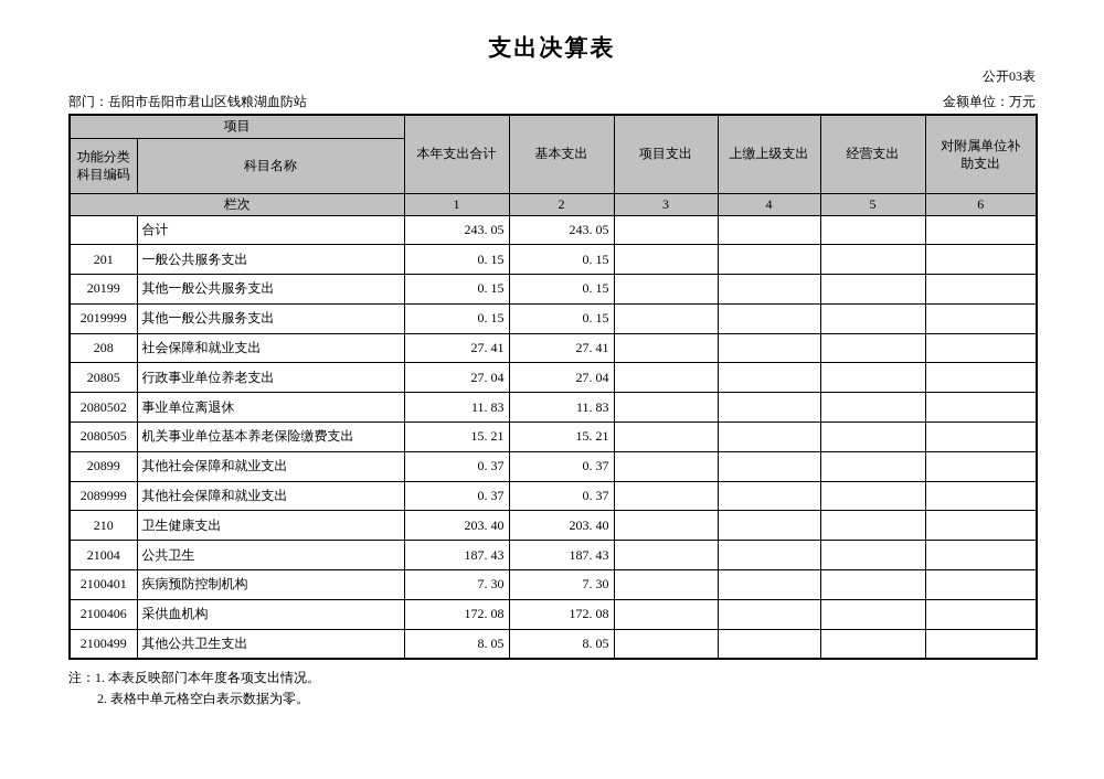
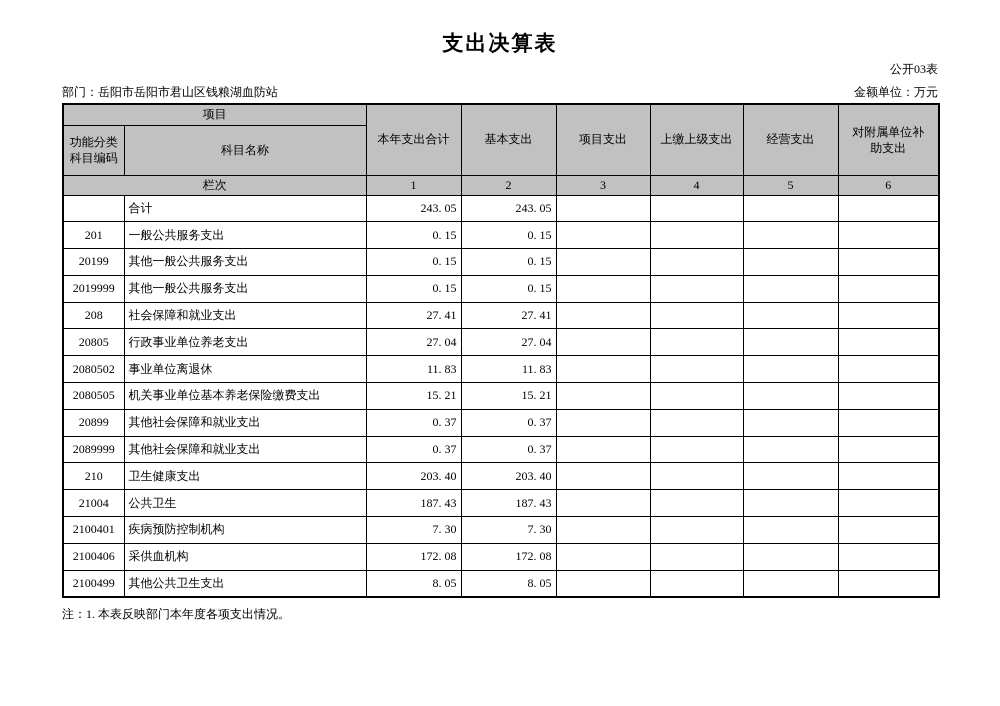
  支出决算表
  公开03表
  部门：岳阳市岳阳市君山区钱粮湖血防站
  金额单位：万元
  项目	本年支出合计	基本支出	项目支出	上缴上级支出	经营支出	对附属单位补 助支出
  功能分类 科目编码	科目名称
  栏次	1	2	3	4	5	6
  	合计	243. 05	243. 05
  201	一般公共服务支出	0. 15	0. 15
  20199	其他一般公共服务支出	0. 15	0. 15
  2019999	其他一般公共服务支出	0. 15	0. 15
  208	社会保障和就业支出	27. 41	27. 41
  20805	行政事业单位养老支出	27. 04	27. 04
  2080502	事业单位离退休	11. 83	11. 83
  2080505	机关事业单位基本养老保险缴费支出	15. 21	15. 21
  20899	其他社会保障和就业支出	0. 37	0. 37
  2089999	其他社会保障和就业支出	0. 37	0. 37
  210	卫生健康支出	203. 40	203. 40
  21004	公共卫生	187. 43	187. 43
  2100401	疾病预防控制机构	7. 30	7. 30
  2100406	采供血机构	172. 08	172. 08
  2100499	其他公共卫生支出	8. 05	8. 05
  注：1. 本表反映部门本年度各项支出情况。
- 2. 表格中单元格空白表示数据为零。
